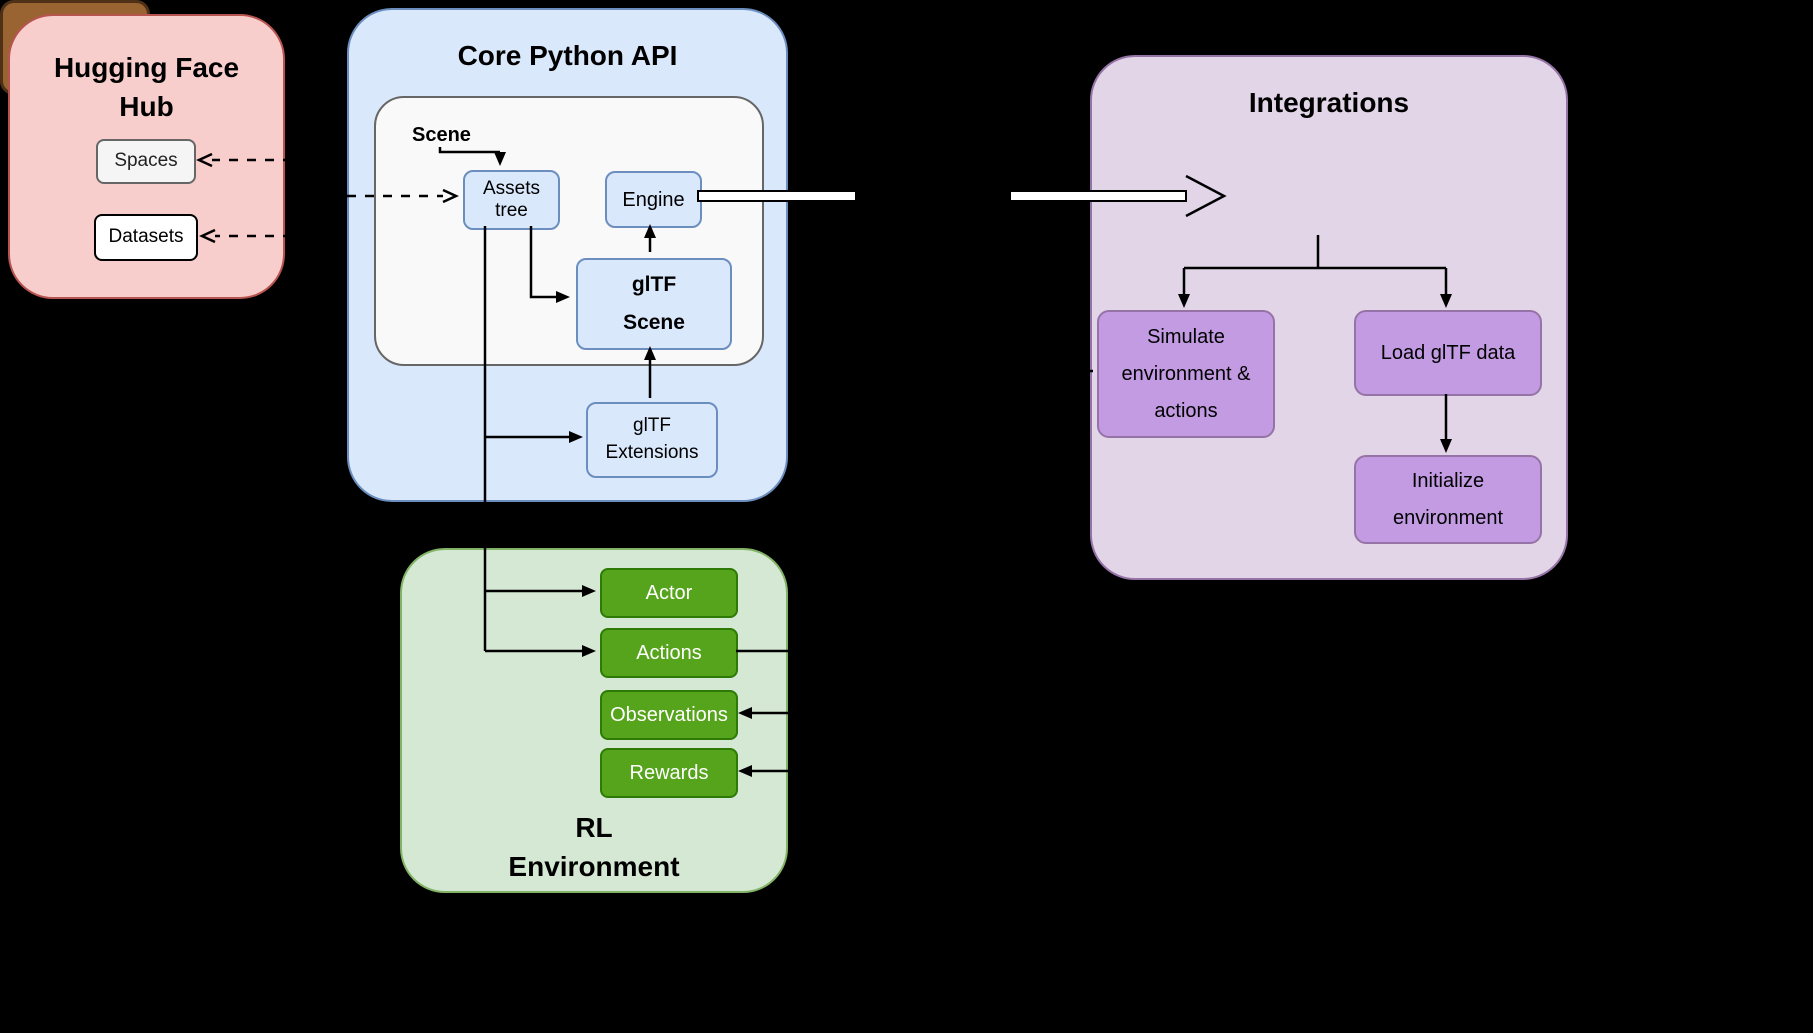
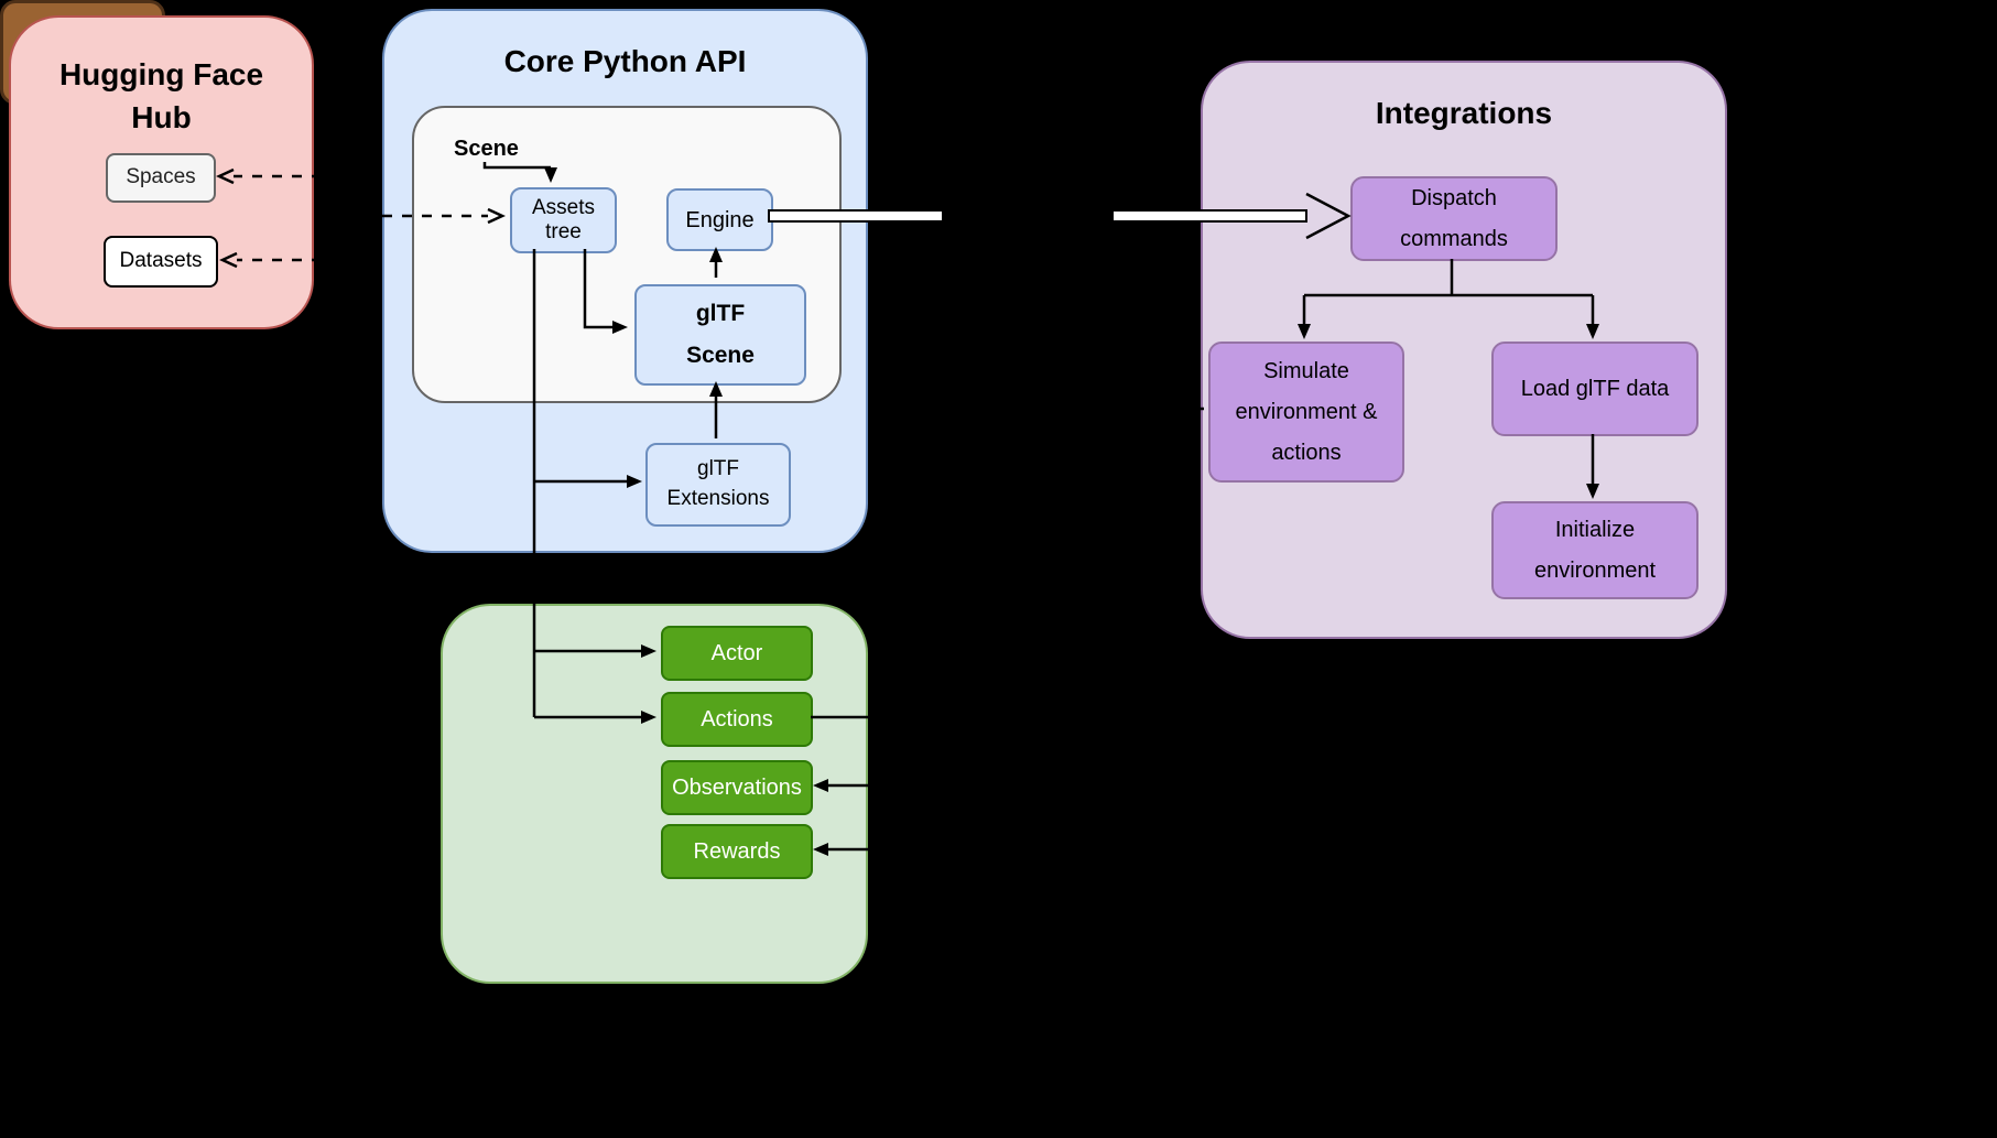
  Hugging Face Hub
  Spaces
  Datasets
  Core Python API
  Scene
  Assets tree
  Engine
  glTF Scene
  glTF Extensions
  Integrations
+ Dispatch commands
  Simulate environment & actions
  Load glTF data
  Initialize environment
  Actor
  Actions
  Observations
  Rewards
- RL Environment
